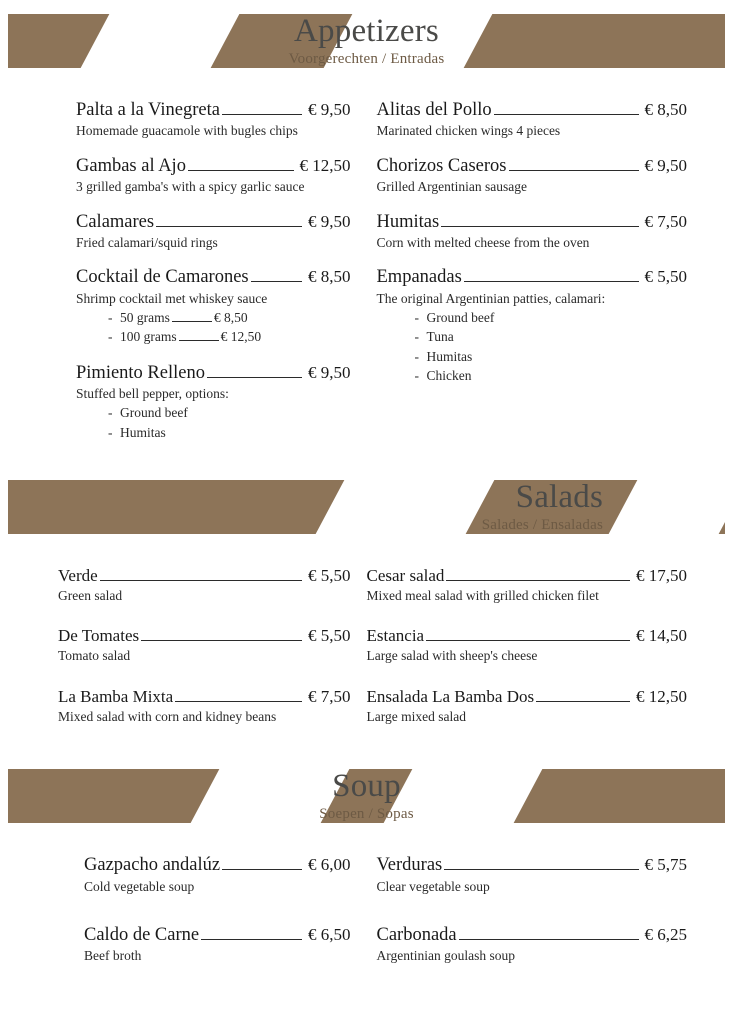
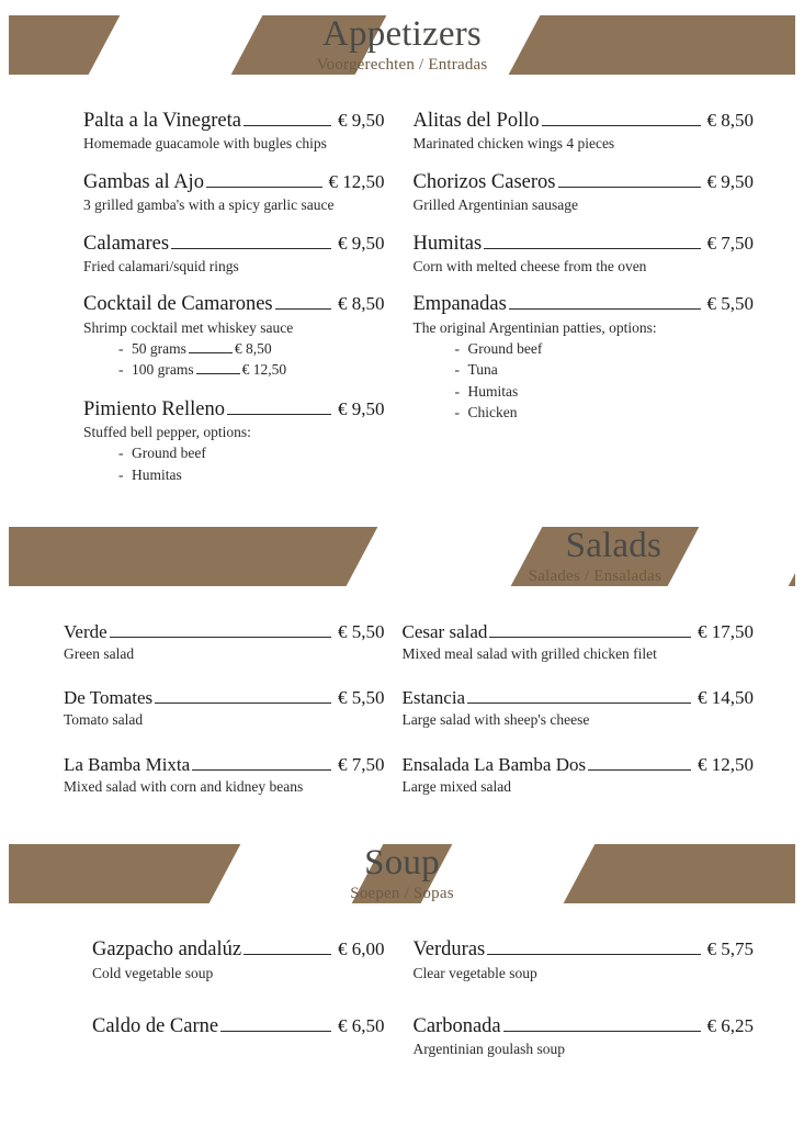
  Appetizers
  Voorgerechten / Entradas
  Palta a la Vinegreta
  € 9,50
  Homemade guacamole with bugles chips
  Gambas al Ajo
  € 12,50
  3 grilled gamba's with a spicy garlic sauce
  Calamares
  € 9,50
  Fried calamari/squid rings
  Cocktail de Camarones
  € 8,50
  Shrimp cocktail met whiskey sauce
  -
  50 grams
  € 8,50
  -
  100 grams
  € 12,50
  Pimiento Relleno
  € 9,50
  Stuffed bell pepper, options:
  -
  Ground beef
  -
  Humitas
  Alitas del Pollo
  € 8,50
  Marinated chicken wings 4 pieces
  Chorizos Caseros
  € 9,50
  Grilled Argentinian sausage
  Humitas
  € 7,50
  Corn with melted cheese from the oven
  Empanadas
  € 5,50
- The original Argentinian patties, calamari:
+ The original Argentinian patties, options:
  -
  Ground beef
  -
  Tuna
  -
  Humitas
  -
  Chicken
  Salads
  Salades / Ensaladas
  Verde
  € 5,50
  Green salad
  De Tomates
  € 5,50
  Tomato salad
  La Bamba Mixta
  € 7,50
  Mixed salad with corn and kidney beans
  Cesar salad
  € 17,50
  Mixed meal salad with grilled chicken filet
  Estancia
  € 14,50
  Large salad with sheep's cheese
  Ensalada La Bamba Dos
  € 12,50
  Large mixed salad
  Soup
  Soepen / Sopas
  Gazpacho andalúz
  € 6,00
  Cold vegetable soup
  Caldo de Carne
  € 6,50
- Beef broth
  Verduras
  € 5,75
  Clear vegetable soup
  Carbonada
  € 6,25
  Argentinian goulash soup
